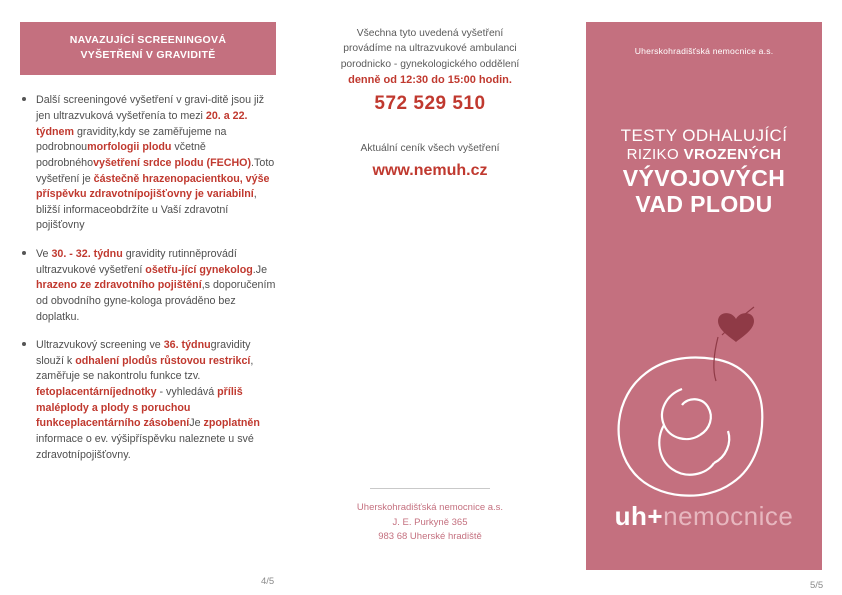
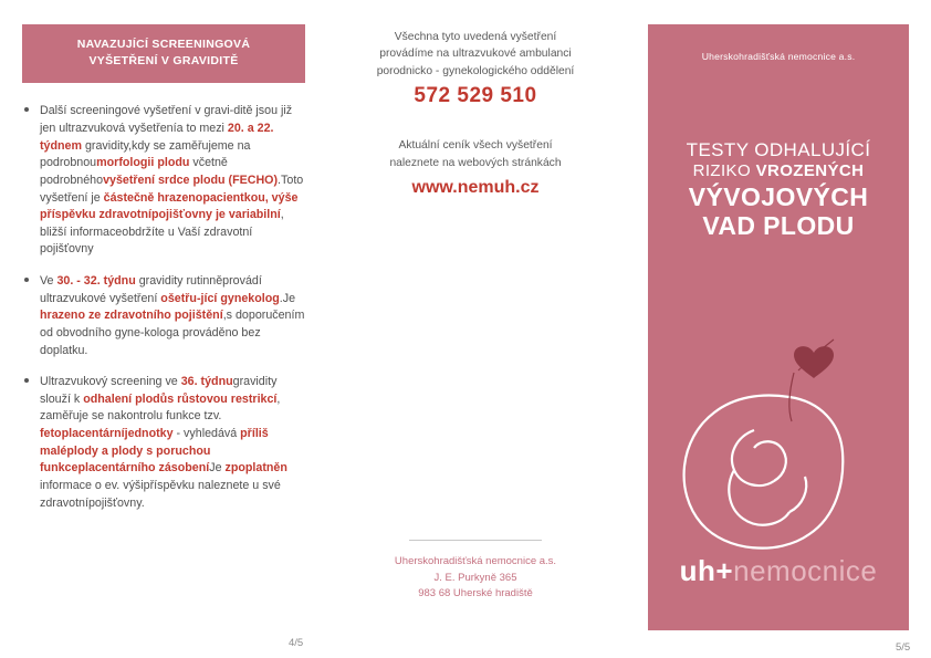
  NAVAZUJÍCÍ SCREENINGOVÁ
  VYŠETŘENÍ V GRAVIDITĚ
  Další screeningové vyšetření v gravi-ditě jsou již jen ultrazvuková vyšetřenía to mezi 20. a 22. týdnem gravidity,kdy se zaměřujeme na podrobnoumorfologii plodu včetně podrobnéhovyšetření srdce plodu (FECHO).Toto vyšetření je částečně hrazenopacientkou, výše příspěvku zdravotnípojišťovny je variabilní, bližší informaceobdržíte u Vaší zdravotní pojišťovny
  Ve 30. - 32. týdnu gravidity rutinněprovádí ultrazvukové vyšetření ošetřu-jící gynekolog.Je hrazeno ze zdravotního pojištění,s doporučením od obvodního gyne-kologa prováděno bez doplatku.
  Ultrazvukový screening ve 36. týdnugravidity slouží k odhalení plodůs růstovou restrikcí, zaměřuje se nakontrolu funkce tzv. fetoplacentárníjednotky - vyhledává příliš maléplody a plody s poruchou funkceplacentárního zásobeníJe zpoplatněn informace o ev. výšipříspěvku naleznete u své zdravotnípojišťovny.
  4/5
  Všechna tyto uvedená vyšetření
  provádíme na ultrazvukové ambulanci
  porodnicko - gynekologického oddělení
- denně od 12:30 do 15:00 hodin.
  572 529 510
  Aktuální ceník všech vyšetření
+ naleznete na webových stránkách
  www.nemuh.cz
  Uherskohradišťská nemocnice a.s.
  J. E. Purkyně 365
  983 68 Uherské hradiště
  5/5
  Uherskohradišťská nemocnice a.s.
  TESTY ODHALUJÍCÍ
  RIZIKO VROZENÝCH
  VÝVOJOVÝCH
  VAD PLODU
  uh+nemocnice
